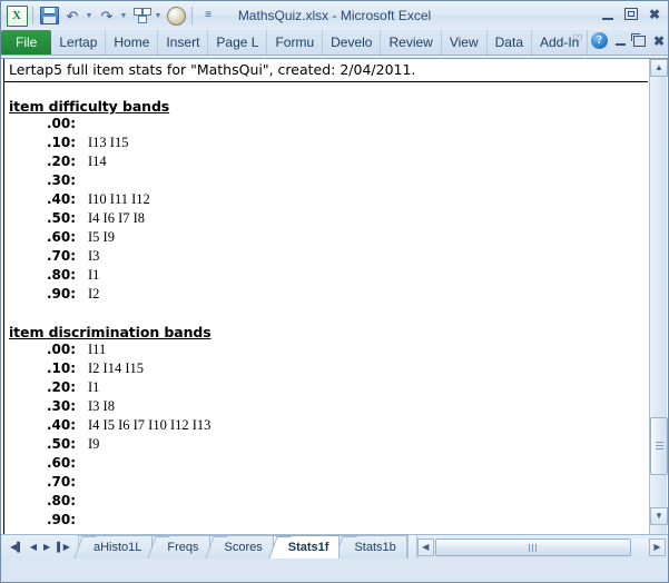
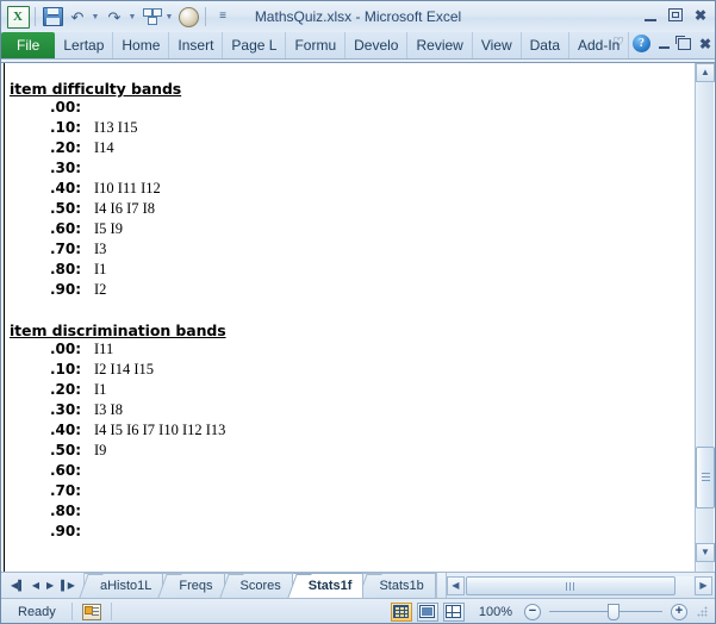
  X
  ↶
  ↷
  ≡
  MathsQuiz.xlsx - Microsoft Excel
  ✖
  File
  Lertap
  Home
  Insert
  Page L
  Formu
  Develo
  Review
  View
  Data
  Add-In
  ♡
  ?
  ✖
- Lertap5 full item stats for "MathsQui", created: 2/04/2011.
  item difficulty bands
  .00:
  .10:
  I13 I15
  .20:
  I14
  .30:
  .40:
  I10 I11 I12
  .50:
  I4 I6 I7 I8
  .60:
  I5 I9
  .70:
  I3
  .80:
  I1
  .90:
  I2
  item discrimination bands
  .00:
  I11
  .10:
  I2 I14 I15
  .20:
  I1
  .30:
  I3 I8
  .40:
  I4 I5 I6 I7 I10 I12 I13
  .50:
  I9
  .60:
  .70:
  .80:
  .90:
  ▲
  ▼
  ◀▌
  ◀
  ▶
  ▌▶
  aHisto1L
  Freqs
  Scores
  Stats1f
  Stats1b
  ◀
  ▶
+ Ready
+ 100%
+ −
+ +
